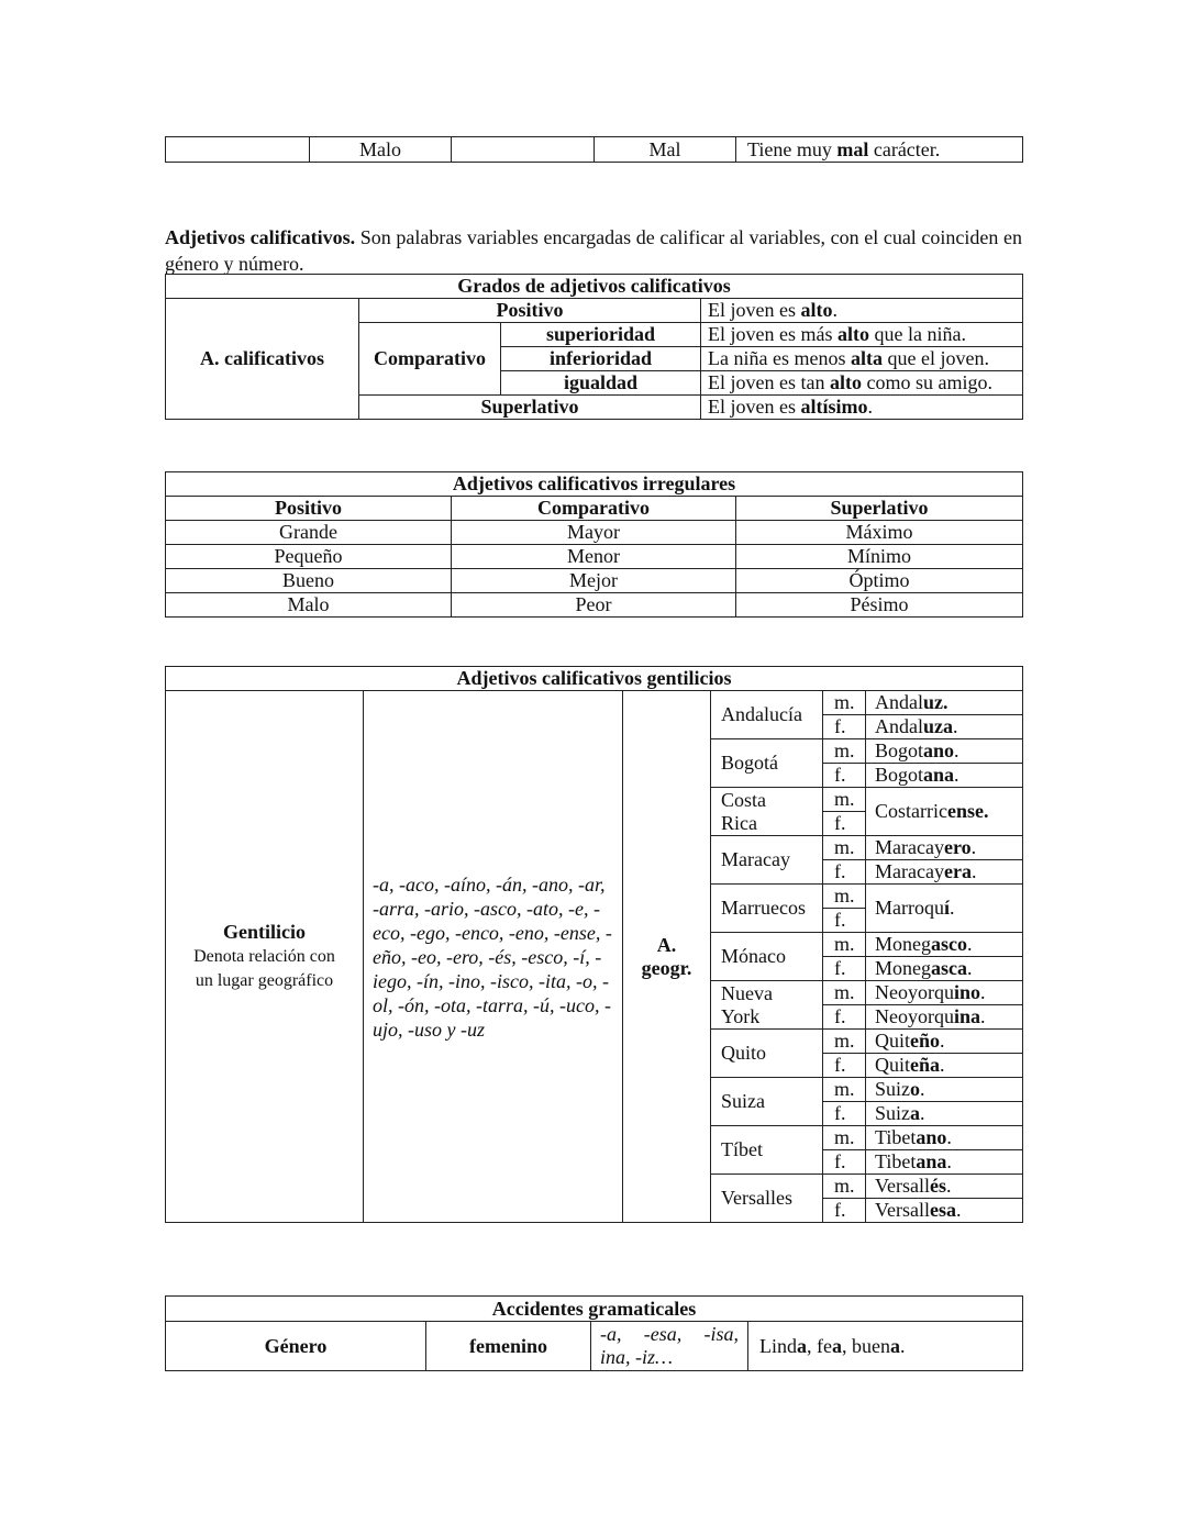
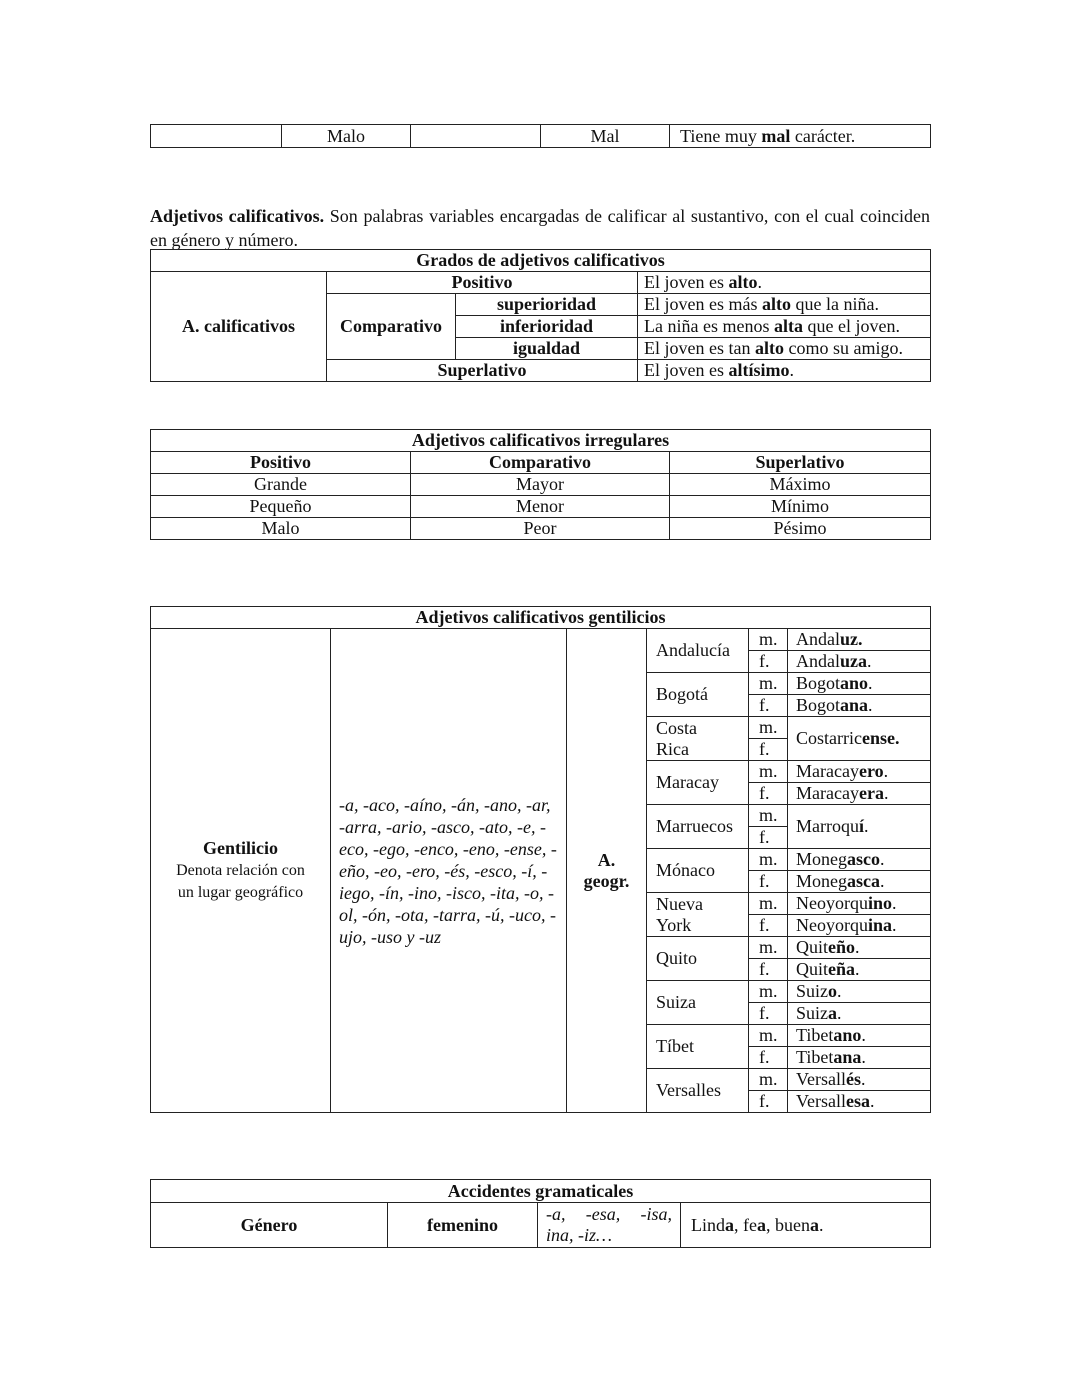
  	Malo		Mal	Tiene muy mal carácter.
- Adjetivos calificativos. Son palabras variables encargadas de calificar al variables, con el cual coinciden en género y número.
+ Adjetivos calificativos. Son palabras variables encargadas de calificar al sustantivo, con el cual coinciden en género y número.
  Grados de adjetivos calificativos
  A. calificativos	Positivo	El joven es alto.
  Comparativo	superioridad	El joven es más alto que la niña.
  inferioridad	La niña es menos alta que el joven.
  igualdad	El joven es tan alto como su amigo.
  Superlativo	El joven es altísimo.
  Adjetivos calificativos irregulares
  Positivo	Comparativo	Superlativo
  Grande	Mayor	Máximo
  Pequeño	Menor	Mínimo
- Bueno	Mejor	Óptimo
  Malo	Peor	Pésimo
  Adjetivos calificativos gentilicios
  GentilicioDenota relación conun lugar geográfico	-a, -aco, -aíno, -án, -ano, -ar, -arra, -ario, -asco, -ato, -e, -eco, -ego, -enco, -eno, -ense, -eño, -eo, -ero, -és, -esco, -í, -iego, -ín, -ino, -isco, -ita, -o, -ol, -ón, -ota, -tarra, -ú, -uco, -ujo, -uso y -uz	A.geogr.	Andalucía	m.	Andaluz.
  f.	Andaluza.
  Bogotá	m.	Bogotano.
  f.	Bogotana.
  CostaRica	m.	Costarricense.
  f.
  Maracay	m.	Maracayero.
  f.	Maracayera.
  Marruecos	m.	Marroquí.
  f.
  Mónaco	m.	Monegasco.
  f.	Monegasca.
  NuevaYork	m.	Neoyorquino.
  f.	Neoyorquina.
  Quito	m.	Quiteño.
  f.	Quiteña.
  Suiza	m.	Suizo.
  f.	Suiza.
  Tíbet	m.	Tibetano.
  f.	Tibetana.
  Versalles	m.	Versallés.
  f.	Versallesa.
  Accidentes gramaticales
  Género	femenino	-a, -esa, -isa, ina, -iz…	Linda, fea, buena.
